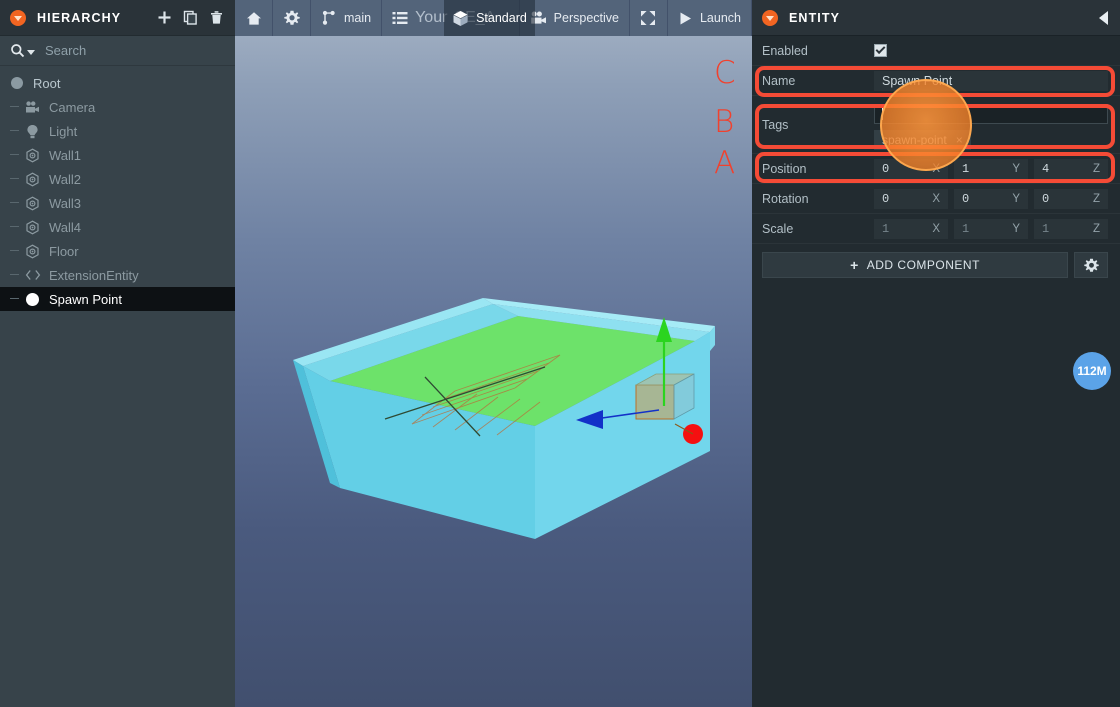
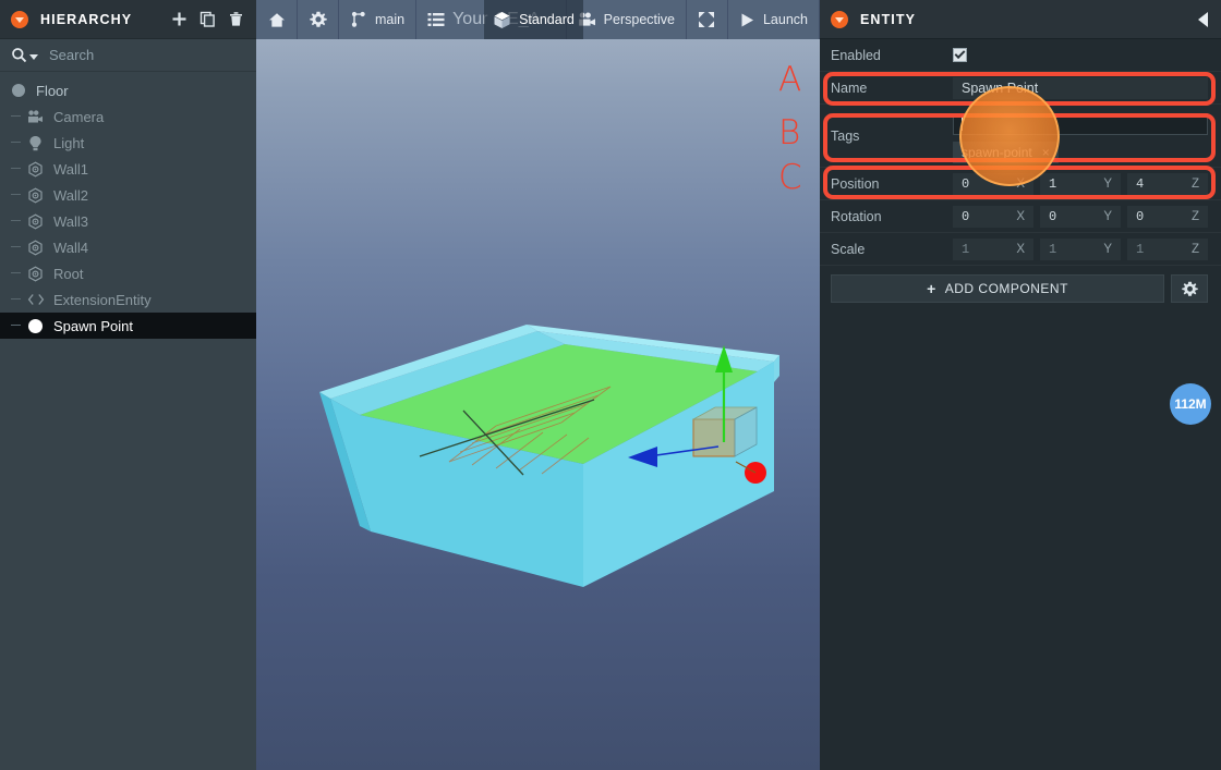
  HIERARCHY
  Search
- Root
+ Floor
  Camera
  Light
  Wall1
  Wall2
  Wall3
  Wall4
- Floor
+ Root
  ExtensionEntity
  Spawn Point
  main
  Your
  SE_A
  Standard
  Perspective
  Launch
  ENTITY
  Enabled
  Name
  Tags
  Position
  0
  1
  Y
  4
  Z
  Rotation
  0
  X
  0
  Y
  0
  Z
  Scale
  1
  X
  1
  Y
  1
  Z
  +
  ADD COMPONENT
- C
+ A
  B
- A
+ C
  112M
